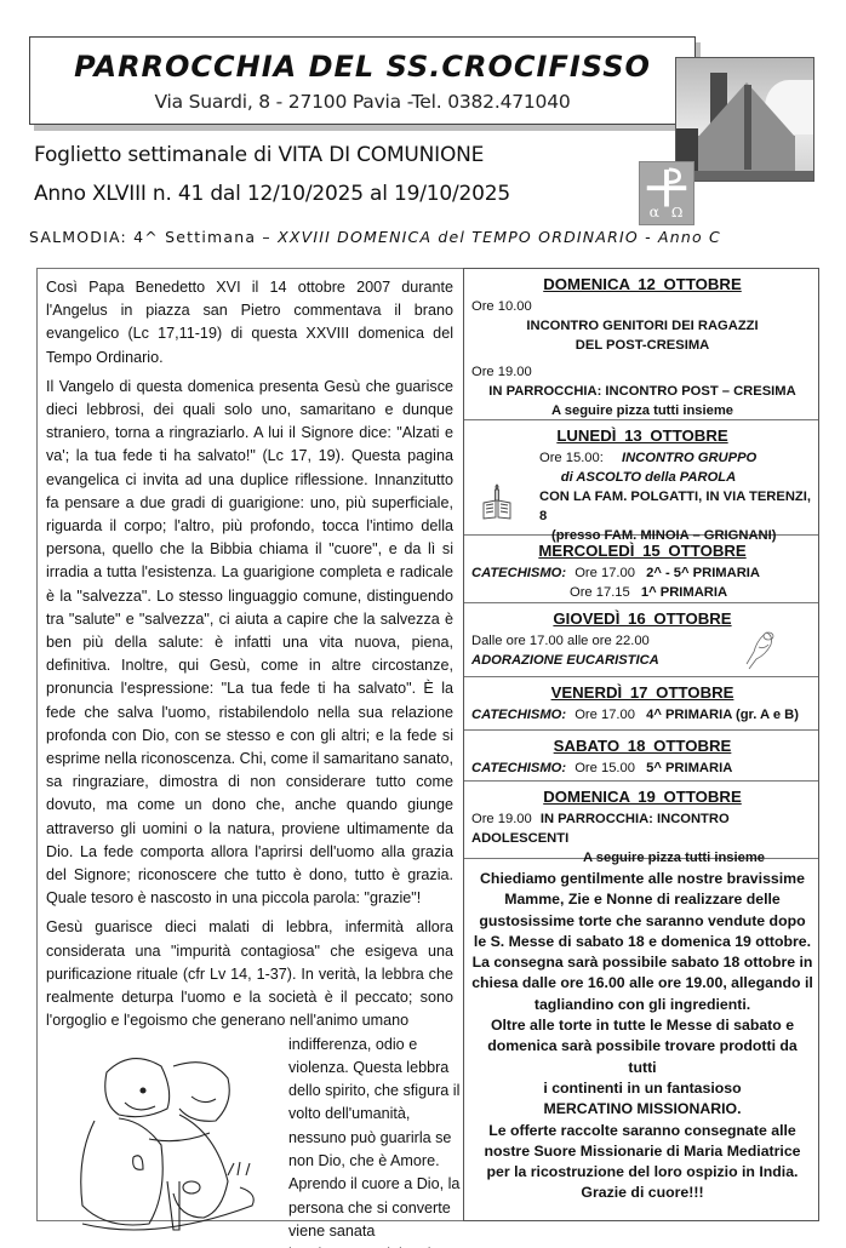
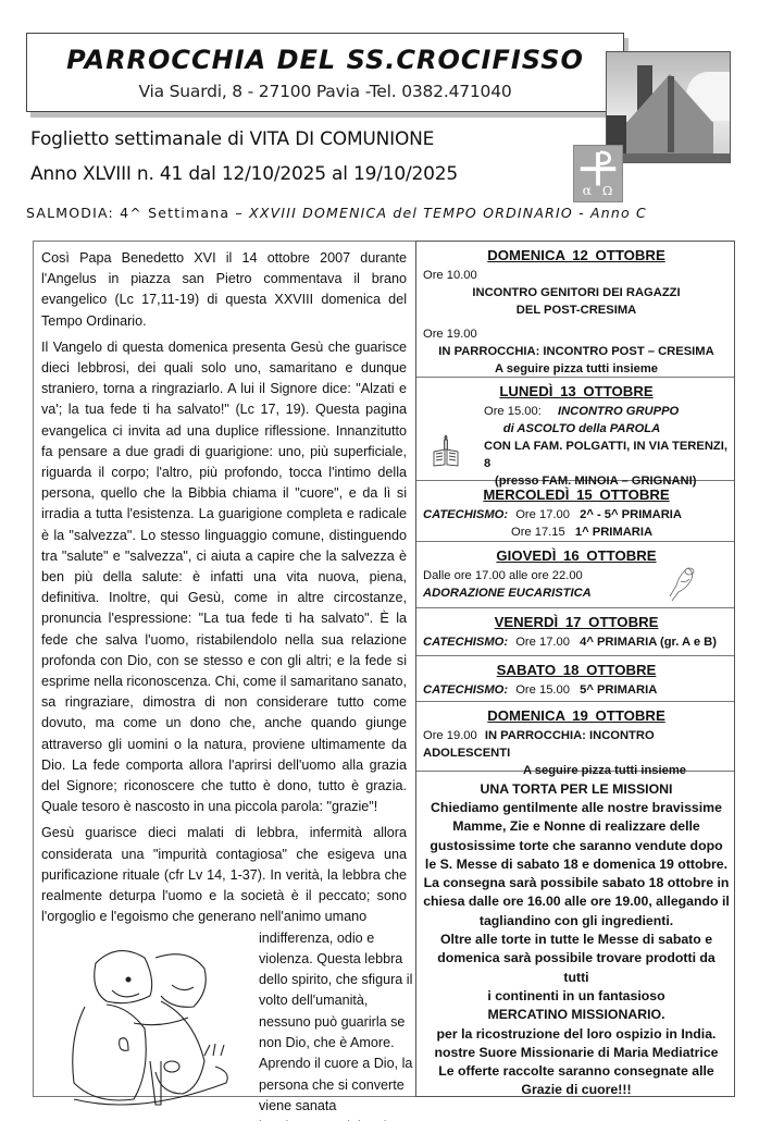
  PARROCCHIA DEL SS.CROCIFISSO
  Via Suardi, 8 - 27100 Pavia -Tel. 0382.471040
  α
  Ω
  Foglietto settimanale di VITA DI COMUNIONE
  Anno XLVIII n. 41 dal 12/10/2025 al 19/10/2025
  SALMODIA: 4^ Settimana – XXVIII DOMENICA del TEMPO ORDINARIO - Anno C
  Così Papa Benedetto XVI il 14 ottobre 2007 durante l'Angelus in piazza san Pietro commentava il brano evangelico (Lc 17,11-19) di questa XXVIII domenica del Tempo Ordinario.
  Il Vangelo di questa domenica presenta Gesù che guarisce dieci lebbrosi, dei quali solo uno, samaritano e dunque straniero, torna a ringraziarlo. A lui il Signore dice: "Alzati e va'; la tua fede ti ha salvato!" (Lc 17, 19). Questa pagina evangelica ci invita ad una duplice riflessione. Innanzitutto fa pensare a due gradi di guarigione: uno, più superficiale, riguarda il corpo; l'altro, più profondo, tocca l'intimo della persona, quello che la Bibbia chiama il "cuore", e da lì si irradia a tutta l'esistenza. La guarigione completa e radicale è la "salvezza". Lo stesso linguaggio comune, distinguendo tra "salute" e "salvezza", ci aiuta a capire che la salvezza è ben più della salute: è infatti una vita nuova, piena, definitiva. Inoltre, qui Gesù, come in altre circostanze, pronuncia l'espressione: "La tua fede ti ha salvato". È la fede che salva l'uomo, ristabilendolo nella sua relazione profonda con Dio, con se stesso e con gli altri; e la fede si esprime nella riconoscenza. Chi, come il samaritano sanato, sa ringraziare, dimostra di non considerare tutto come dovuto, ma come un dono che, anche quando giunge attraverso gli uomini o la natura, proviene ultimamente da Dio. La fede comporta allora l'aprirsi dell'uomo alla grazia del Signore; riconoscere che tutto è dono, tutto è grazia. Quale tesoro è nascosto in una piccola parola: "grazie"!
  Gesù guarisce dieci malati di lebbra, infermità allora considerata una "impurità contagiosa" che esigeva una purificazione rituale (cfr Lv 14, 1-37). In verità, la lebbra che realmente deturpa l'uomo e la società è il peccato; sono l'orgoglio e l'egoismo che generano nell'animo umano
  indifferenza, odio e violenza. Questa lebbra dello spirito, che sfigura il volto dell'umanità, nessuno può guarirla se non Dio, che è Amore. Aprendo il cuore a Dio, la persona che si converte viene sanata
  DOMENICA 12 OTTOBRE
  Ore 10.00
  INCONTRO GENITORI DEI RAGAZZI
  DEL POST-CRESIMA
  Ore 19.00
  IN PARROCCHIA: INCONTRO POST – CRESIMA
  A seguire pizza tutti insieme
  LUNEDÌ 13 OTTOBRE
  Ore 15.00: INCONTRO GRUPPO
  di ASCOLTO della PAROLA
  CON LA FAM. POLGATTI, IN VIA TERENZI, 8
  (presso FAM. MINOIA – GRIGNANI)
  MERCOLEDÌ 15 OTTOBRE
  CATECHISMO: Ore 17.00 2^ - 5^ PRIMARIA
  Ore 17.15 1^ PRIMARIA
  GIOVEDÌ 16 OTTOBRE
  Dalle ore 17.00 alle ore 22.00
  ADORAZIONE EUCARISTICA
  VENERDÌ 17 OTTOBRE
  CATECHISMO: Ore 17.00 4^ PRIMARIA (gr. A e B)
  SABATO 18 OTTOBRE
  CATECHISMO: Ore 15.00 5^ PRIMARIA
  DOMENICA 19 OTTOBRE
  Ore 19.00 IN PARROCCHIA: INCONTRO ADOLESCENTI
  A seguire pizza tutti insieme
+ UNA TORTA PER LE MISSIONI
  Chiediamo gentilmente alle nostre bravissime
  Mamme, Zie e Nonne di realizzare delle
  gustosissime torte che saranno vendute dopo
  le S. Messe di sabato 18 e domenica 19 ottobre.
  La consegna sarà possibile sabato 18 ottobre in
  chiesa dalle ore 16.00 alle ore 19.00, allegando il
  tagliandino con gli ingredienti.
  Oltre alle torte in tutte le Messe di sabato e
  domenica sarà possibile trovare prodotti da tutti
  i continenti in un fantasioso
  MERCATINO MISSIONARIO.
- Le offerte raccolte saranno consegnate alle
+ per la ricostruzione del loro ospizio in India.
  nostre Suore Missionarie di Maria Mediatrice
- per la ricostruzione del loro ospizio in India.
+ Le offerte raccolte saranno consegnate alle
  Grazie di cuore!!!
